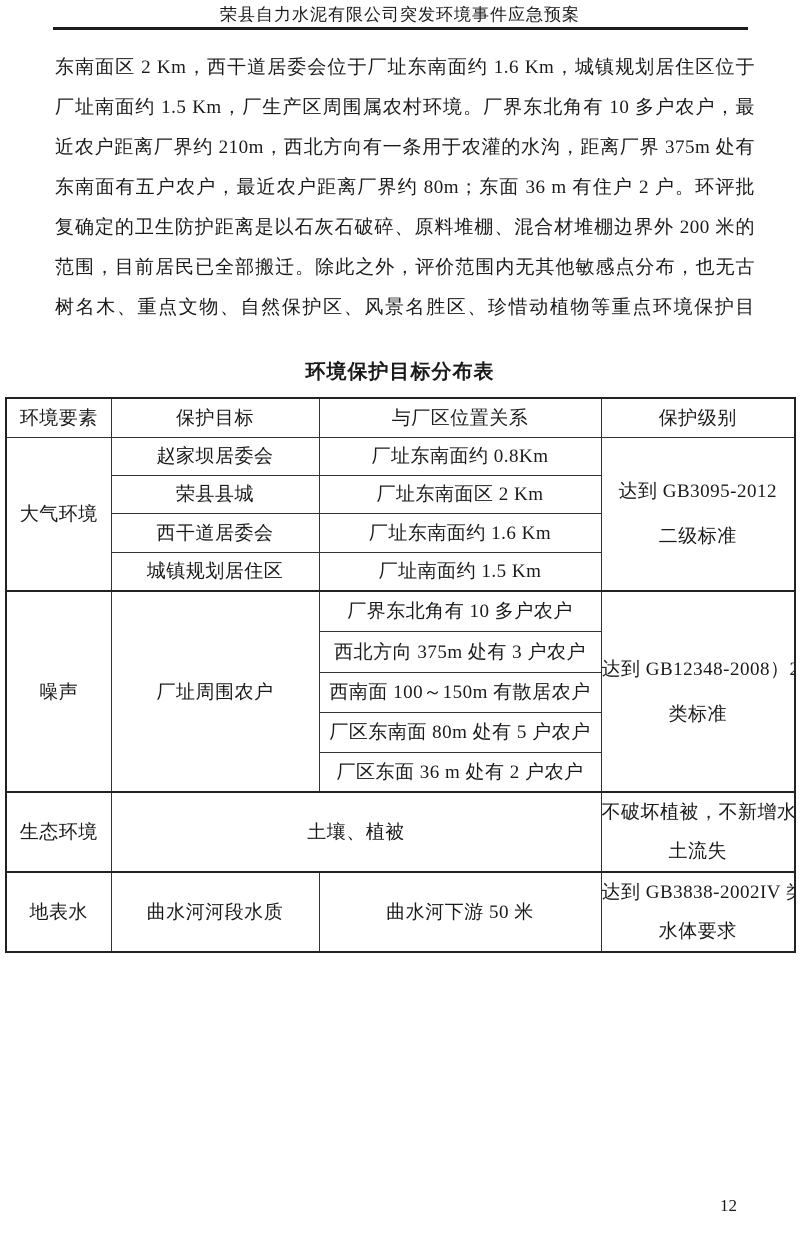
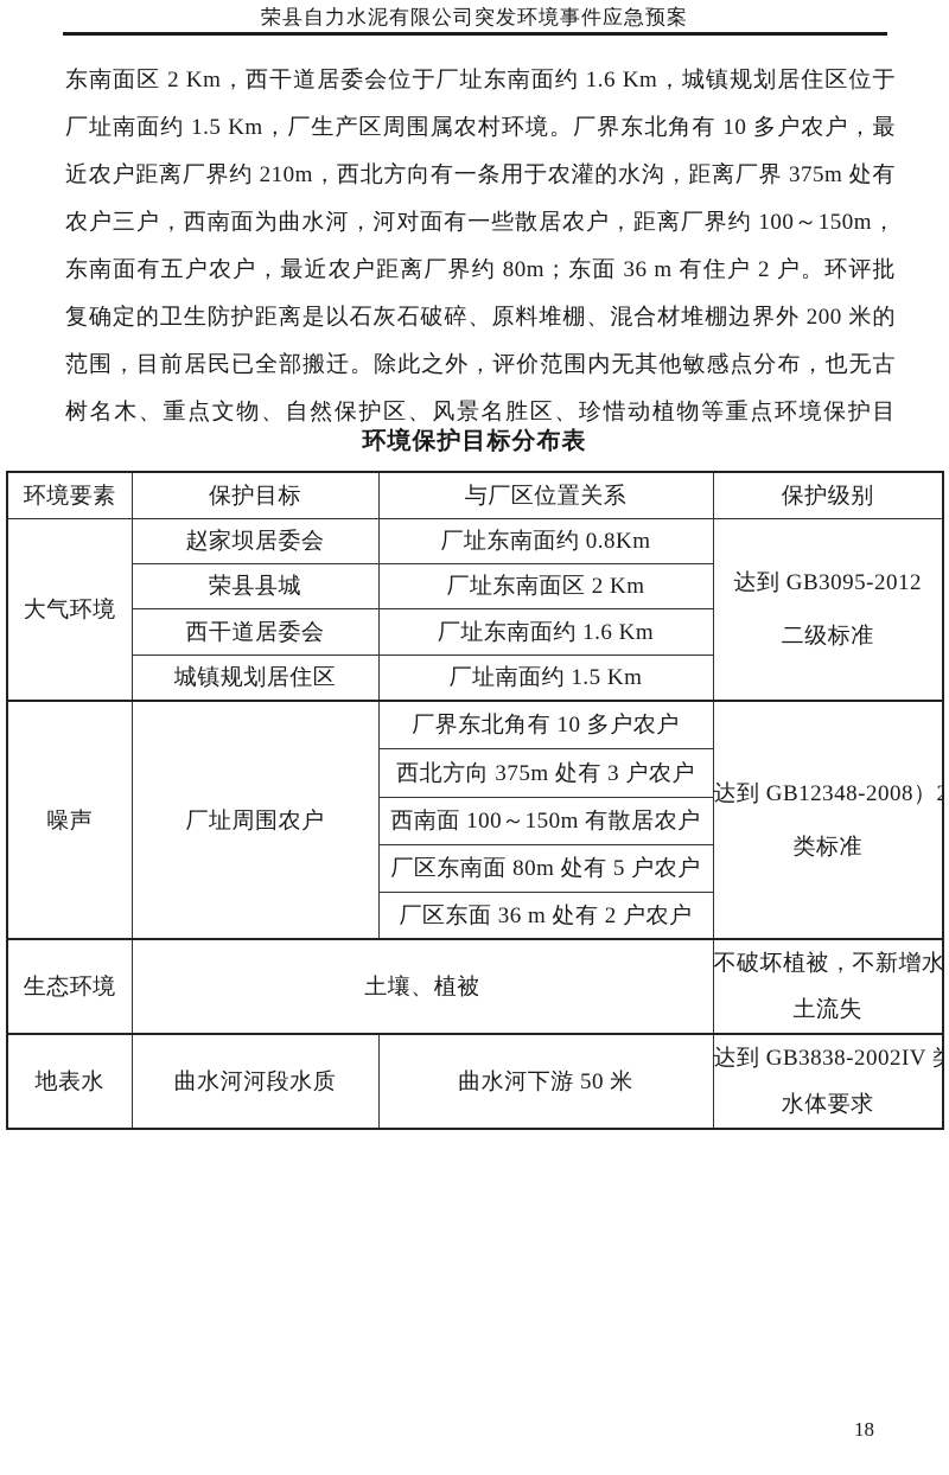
  荣县自力水泥有限公司突发环境事件应急预案
  东南面区 2 Km，西干道居委会位于厂址东南面约 1.6 Km，城镇规划居住区位于
  厂址南面约 1.5 Km，厂生产区周围属农村环境。厂界东北角有 10 多户农户，最
  近农户距离厂界约 210m，西北方向有一条用于农灌的水沟，距离厂界 375m 处有
+ 农户三户，西南面为曲水河，河对面有一些散居农户，距离厂界约 100～150m，
  东南面有五户农户，最近农户距离厂界约 80m；东面 36 m 有住户 2 户。环评批
  复确定的卫生防护距离是以石灰石破碎、原料堆棚、混合材堆棚边界外 200 米的
  范围，目前居民已全部搬迁。除此之外，评价范围内无其他敏感点分布，也无古
  树名木、重点文物、自然保护区、风景名胜区、珍惜动植物等重点环境保护目
  环境保护目标分布表
  环境要素	保护目标	与厂区位置关系	保护级别
  大气环境	赵家坝居委会	厂址东南面约 0.8Km	达到 GB3095-2012 二级标准
  荣县县城	厂址东南面区 2 Km
  西干道居委会	厂址东南面约 1.6 Km
  城镇规划居住区	厂址南面约 1.5 Km
  噪声	厂址周围农户	厂界东北角有 10 多户农户	达到 GB12348-2008） 类标准
  西北方向 375m 处有 3 户农户
  西南面 100～150m 有散居农户
  厂区东南面 80m 处有 5 户农户
  厂区东面 36 m 处有 2 户农户
  生态环境	土壤、植被	不破坏植被，不新增水 土流失
  地表水	曲水河河段水质	曲水河下游 50 米	达到 GB3838-2002IV 水体要求
- 12
+ 18
